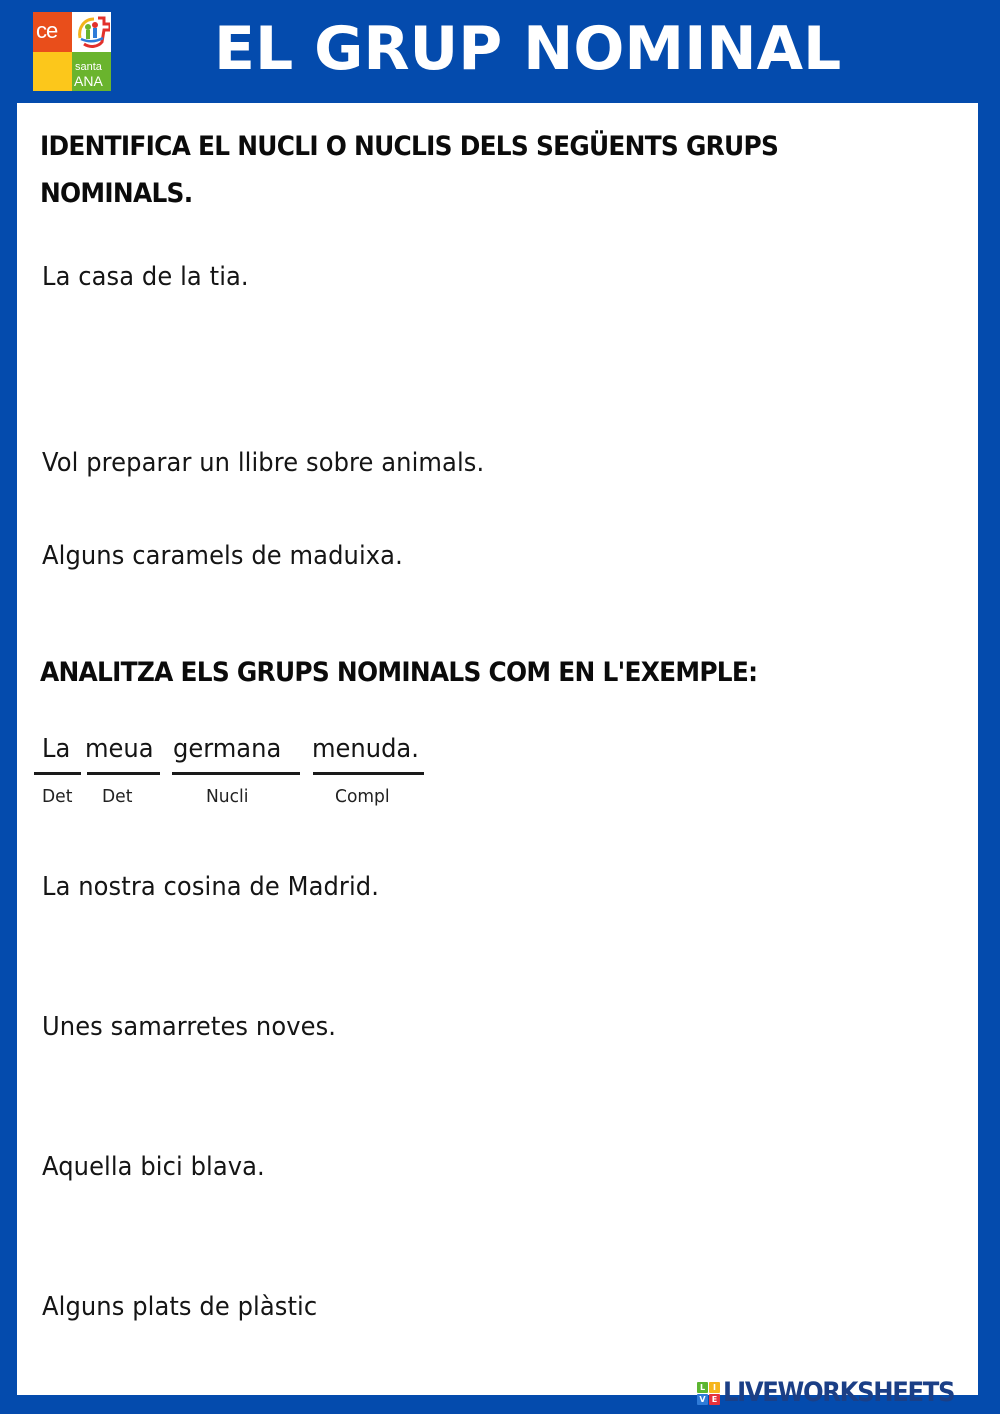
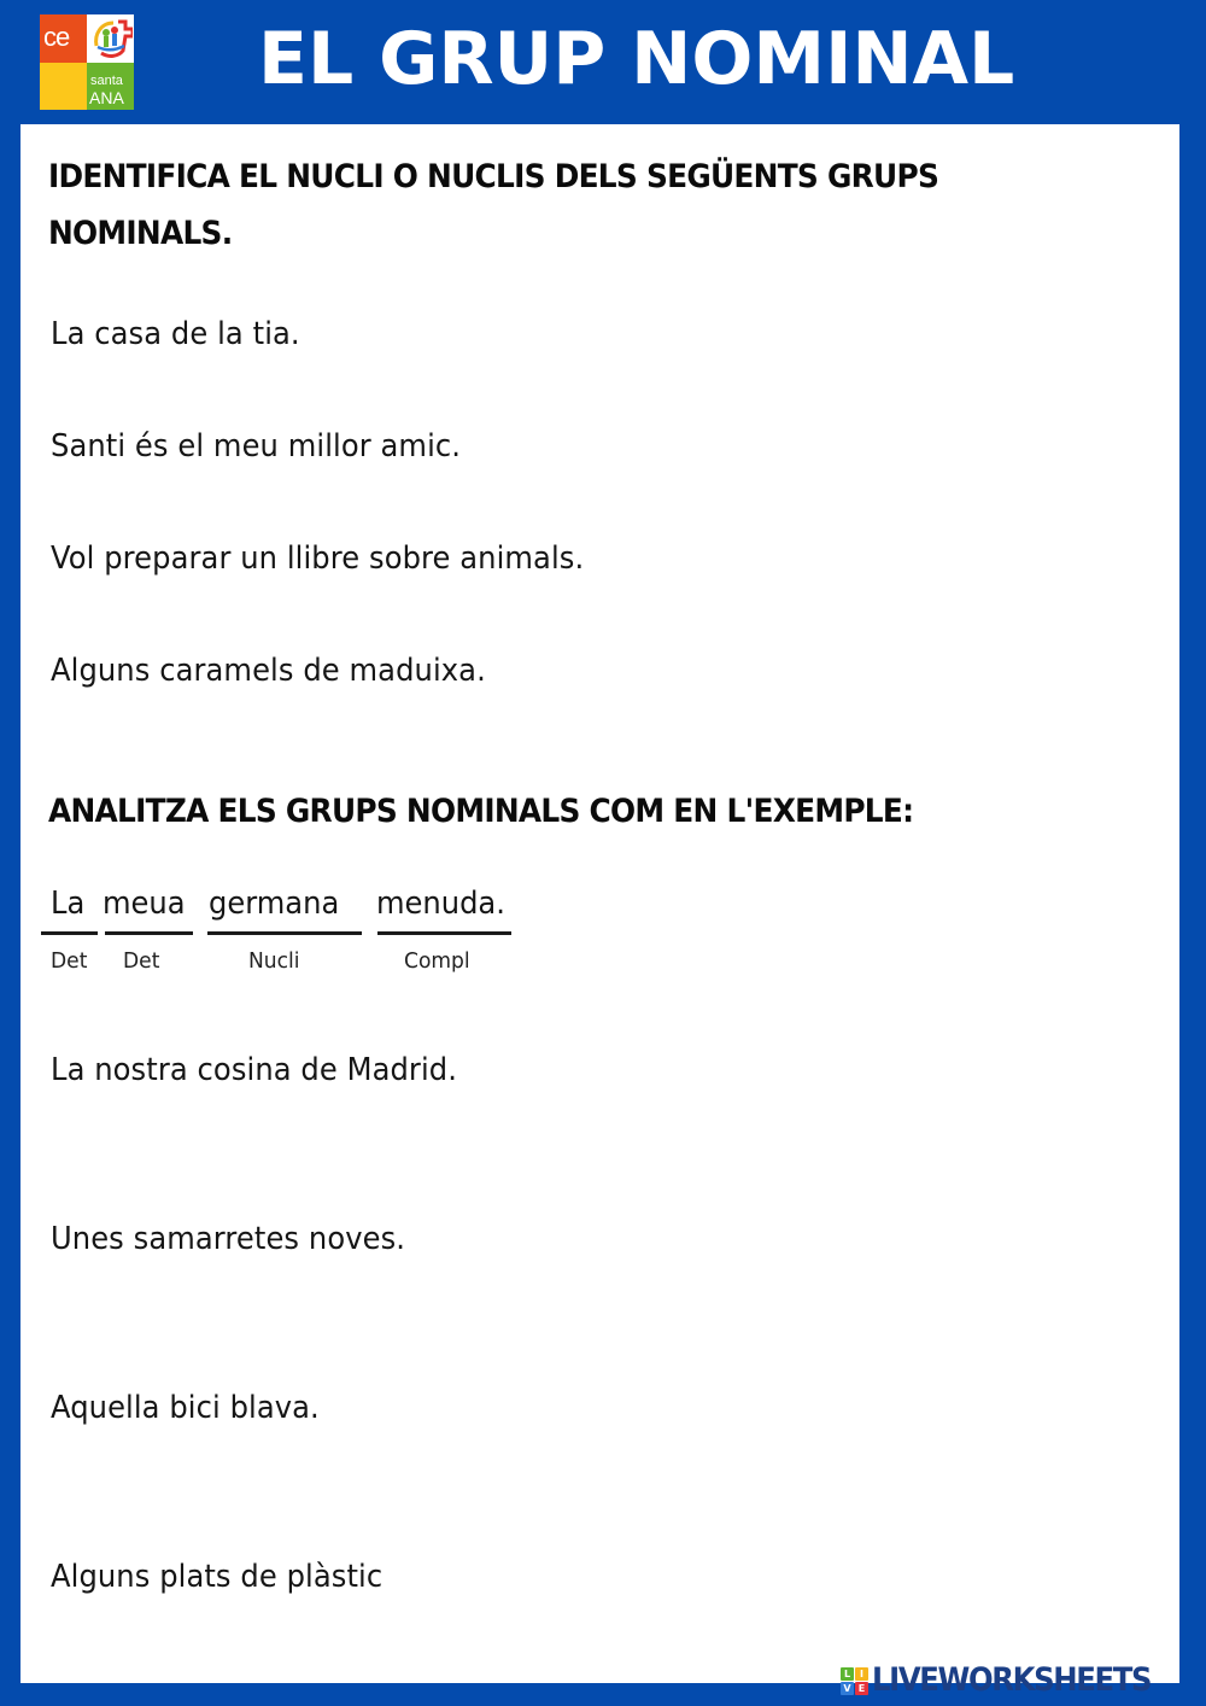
  ce
  santa
  ANA
  EL GRUP NOMINAL
  IDENTIFICA EL NUCLI O NUCLIS DELS SEGÜENTS GRUPS
  NOMINALS.
  La casa de la tia.
+ Santi és el meu millor amic.
  Vol preparar un llibre sobre animals.
  Alguns caramels de maduixa.
  ANALITZA ELS GRUPS NOMINALS COM EN L'EXEMPLE:
  La
  meua
  germana
  menuda.
  Det
  Det
  Nucli
  Compl
  La nostra cosina de Madrid.
  Unes samarretes noves.
  Aquella bici blava.
  Alguns plats de plàstic
  L
  I
  V
  E
  LIVEWORKSHEETS
